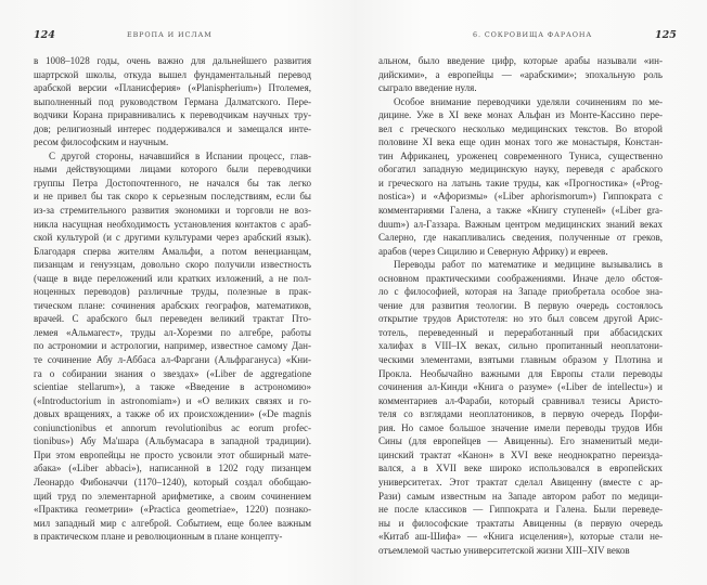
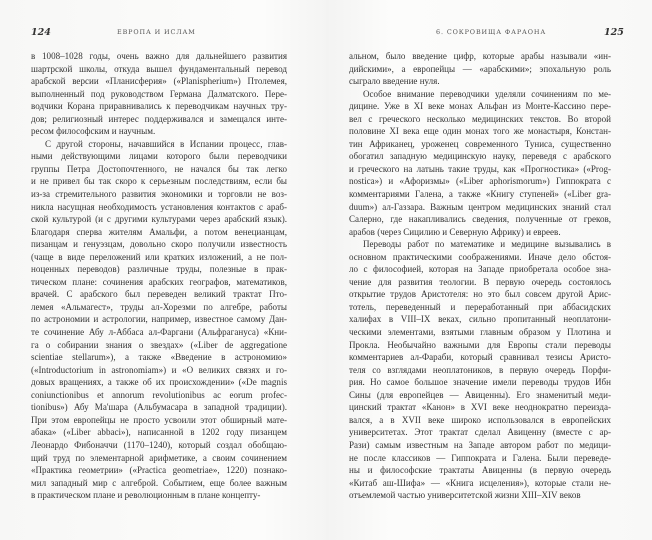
  124
  ЕВРОПА И ИСЛАМ
  в 1008–1028 годы, очень важно для дальнейшего развития
  шартрской школы, откуда вышел фундаментальный перевод
  арабской версии «Планисферия» («Planispherium») Птолемея,
  выполненный под руководством Германа Далматского. Пере-
  водчики Корана приравнивались к переводчикам научных тру-
  дов; религиозный интерес поддерживался и замещался инте-
  ресом философским и научным.
  С другой стороны, начавшийся в Испании процесс, глав-
  ными действующими лицами которого были переводчики
  группы Петра Достопочтенного, не начался бы так легко
  и не привел бы так скоро к серьезным последствиям, если бы
  из-за стремительного развития экономики и торговли не воз-
  никла насущная необходимость установления контактов с араб-
  ской культурой (и с другими культурами через арабский язык).
  Благодаря сперва жителям Амальфи, а потом венецианцам,
  пизанцам и генуэзцам, довольно скоро получили известность
  (чаще в виде переложений или кратких изложений, а не пол-
  ноценных переводов) различные труды, полезные в прак-
  тическом плане: сочинения арабских географов, математиков,
  врачей. С арабского был переведен великий трактат Пто-
  лемея «Альмагест», труды ал-Хорезми по алгебре, работы
  по астрономии и астрологии, например, известное самому Дан-
  те сочинение Абу л-Аббаса ал-Фаргани (Альфрагануса) «Кни-
  га о собирании знания о звездах» («Liber de aggregatione
  scientiae stellarum»), а также «Введение в астрономию»
  («Introductorium in astronomiam») и «О великих связях и го-
  довых вращениях, а также об их происхождении» («De magnis
  coniunctionibus et annorum revolutionibus ac eorum profec-
  tionibus») Абу Ма'шара (Альбумасара в западной традиции).
  При этом европейцы не просто усвоили этот обширный мате-
  абака» («Liber abbaci»), написанной в 1202 году пизанцем
  Леонардо Фибоначчи (1170–1240), который создал обобщаю-
  щий труд по элементарной арифметике, а своим сочинением
  «Практика геометрии» («Practica geometriae», 1220) познако-
  мил западный мир с алгеброй. Событием, еще более важным
  в практическом плане и революционным в плане концепту-
  6. СОКРОВИЩА ФАРАОНА
  125
  альном, было введение цифр, которые арабы называли «ин-
  дийскими», а европейцы — «арабскими»; эпохальную роль
  сыграло введение нуля.
  Особое внимание переводчики уделяли сочинениям по ме-
  дицине. Уже в XI веке монах Альфан из Монте-Кассино пере-
  вел с греческого несколько медицинских текстов. Во второй
  половине XI века еще один монах того же монастыря, Констан-
  тин Африканец, уроженец современного Туниса, существенно
  обогатил западную медицинскую науку, переведя с арабского
  и греческого на латынь такие труды, как «Прогностика» («Prog-
  nostica») и «Афоризмы» («Liber aphorismorum») Гиппократа с
  комментариями Галена, а также «Книгу ступеней» («Liber gra-
- duum») ал-Газзара. Важным центром медицинских знаний веках
+ duum») ал-Газзара. Важным центром медицинских знаний стал
  Салерно, где накапливались сведения, полученные от греков,
  арабов (через Сицилию и Северную Африку) и евреев.
  Переводы работ по математике и медицине вызывались в
  основном практическими соображениями. Иначе дело обстоя-
  ло с философией, которая на Западе приобретала особое зна-
  чение для развития теологии. В первую очередь состоялось
  открытие трудов Аристотеля: но это был совсем другой Арис-
  тотель, переведенный и переработанный при аббасидских
  халифах в VIII–IX веках, сильно пропитанный неоплатони-
  ческими элементами, взятыми главным образом у Плотина и
  Прокла. Необычайно важными для Европы стали переводы
- сочинения ал-Кинди «Книга о разуме» («Liber de intellectu») и
  комментариев ал-Фараби, который сравнивал тезисы Аристо-
  теля со взглядами неоплатоников, в первую очередь Порфи-
  рия. Но самое большое значение имели переводы трудов Ибн
  Сины (для европейцев — Авиценны). Его знаменитый меди-
  цинский трактат «Канон» в XVI веке неоднократно переизда-
  вался, а в XVII веке широко использовался в европейских
  университетах. Этот трактат сделал Авиценну (вместе с ар-
  Рази) самым известным на Западе автором работ по медици-
  не после классиков — Гиппократа и Галена. Были переведе-
  ны и философские трактаты Авиценны (в первую очередь
  «Китаб аш-Шифа» — «Книга исцеления»), которые стали не-
  отъемлемой частью университетской жизни XIII–XIV веков
